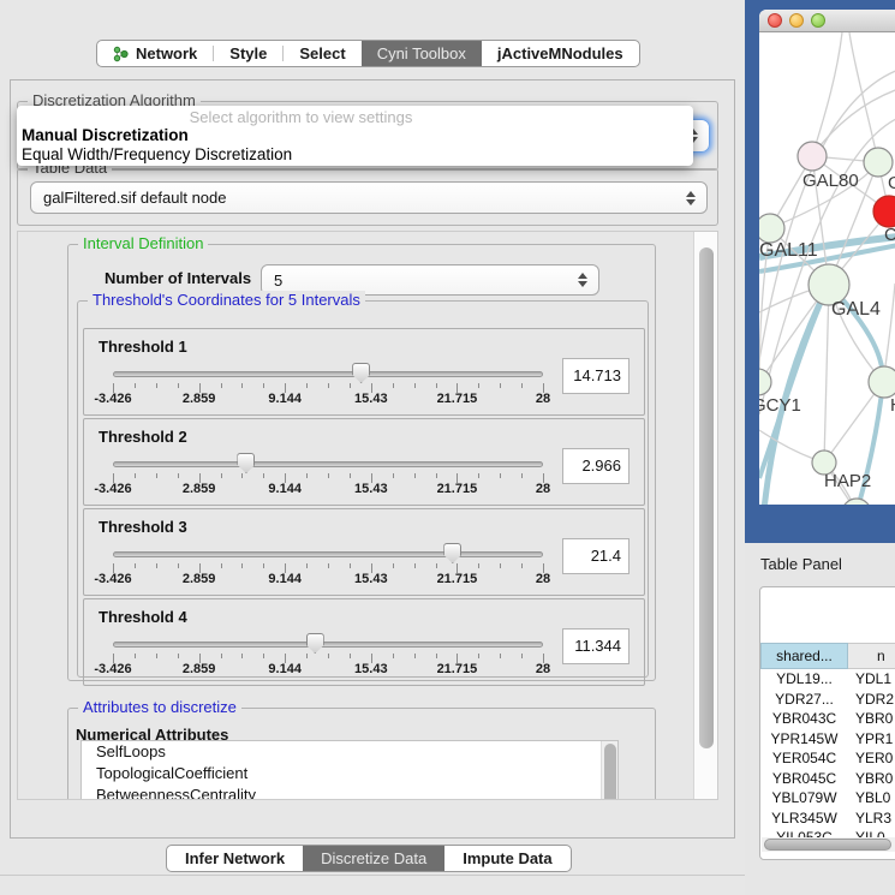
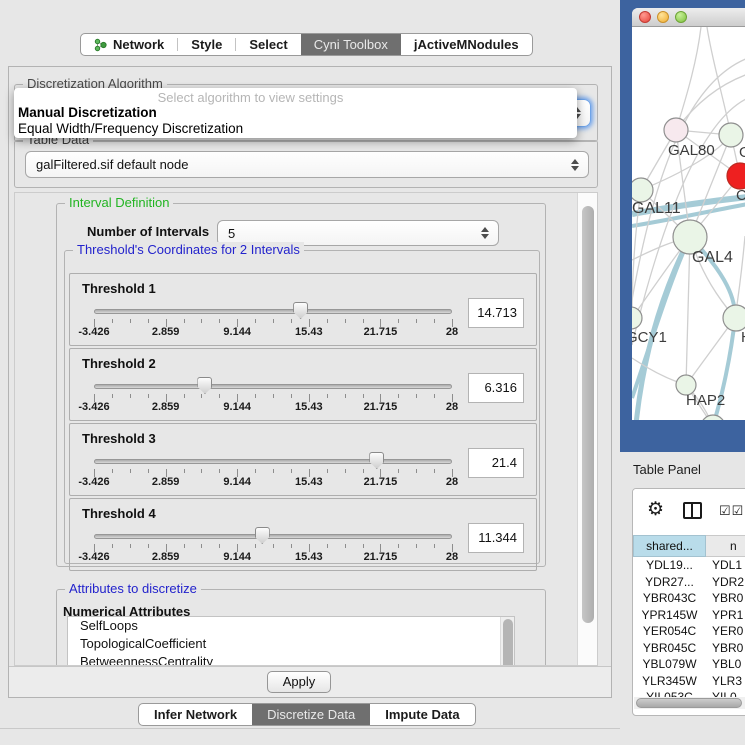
  Network
  Style
  Select
  Cyni Toolbox
  jActiveMNodules
  Discretization Algorithm
  Table Data
  galFiltered.sif default node
  Interval Definition
  Number of Intervals
  5
- Threshold's Coordinates for 5 Intervals
+ Threshold's Coordinates for 2 Intervals
  Threshold 1
  -3.426
  2.859
  9.144
  15.43
  21.715
  28
  14.713
  Threshold 2
  -3.426
  2.859
  9.144
  15.43
  21.715
  28
- 2.966
+ 6.316
  Threshold 3
  -3.426
  2.859
  9.144
  15.43
  21.715
  28
  21.4
  Threshold 4
  -3.426
  2.859
  9.144
  15.43
  21.715
  28
  11.344
  Attributes to discretize
  Numerical Attributes
  SelfLoops
  TopologicalCoefficient
  BetweennessCentrality
+ Apply
  Infer Network
  Discretize Data
  Impute Data
  Select algorithm to view settings
  Manual Discretization
  Equal Width/Frequency Discretization
  GAL80
  C
  GAL11
  GAL4
  GCY1
  HAP2
  Table Panel
+ ⚙
+ ☑☑
  shared...
  n
  YDL19...
  YDL1
  YDR27...
  YDR2
  YBR043C
  YBR0
  YPR145W
  YPR1
  YER054C
  YER0
  YBR045C
  YBR0
  YBL079W
  YBL0
  YLR345W
  YLR3
